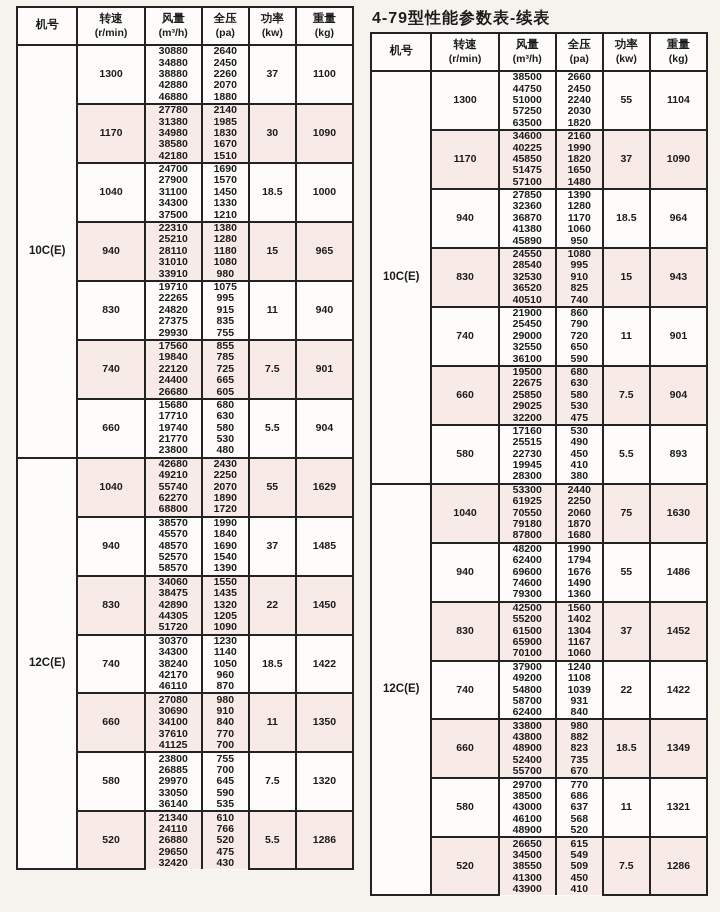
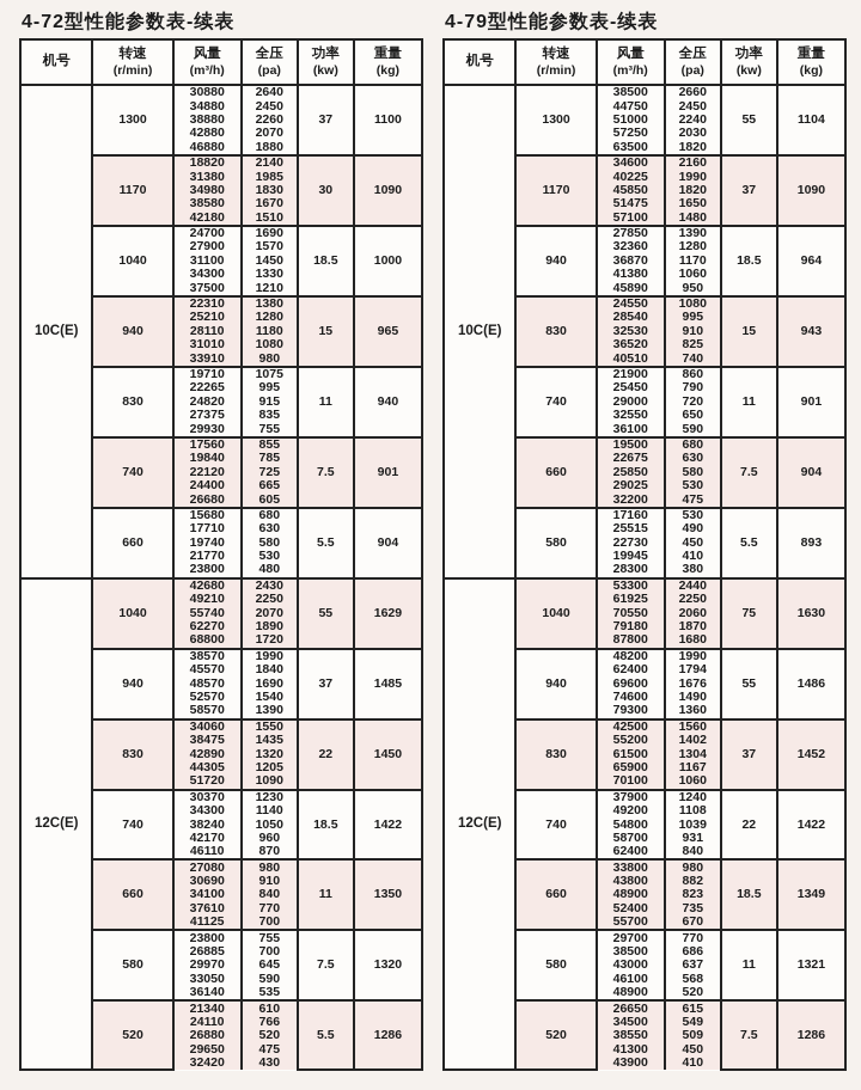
+ 4-72型性能参数表-续表
  机号	转速(r/min)	风量(m³/h)	全压(pa)	功率(kw)	重量(kg)
  10C(E)	1300	30880	2640	37	1100
  34880	2450
  38880	2260
  42880	2070
  46880	1880
- 1170	27780	2140	30	1090
+ 1170	18820	2140	30	1090
  31380	1985
  34980	1830
  38580	1670
  42180	1510
  1040	24700	1690	18.5	1000
  27900	1570
  31100	1450
  34300	1330
  37500	1210
  940	22310	1380	15	965
  25210	1280
  28110	1180
  31010	1080
  33910	980
  830	19710	1075	11	940
  22265	995
  24820	915
  27375	835
  29930	755
  740	17560	855	7.5	901
  19840	785
  22120	725
  24400	665
  26680	605
  660	15680	680	5.5	904
  17710	630
  19740	580
  21770	530
  23800	480
  12C(E)	1040	42680	2430	55	1629
  49210	2250
  55740	2070
  62270	1890
  68800	1720
  940	38570	1990	37	1485
  45570	1840
  48570	1690
  52570	1540
  58570	1390
  830	34060	1550	22	1450
  38475	1435
  42890	1320
  44305	1205
  51720	1090
  740	30370	1230	18.5	1422
  34300	1140
  38240	1050
  42170	960
  46110	870
  660	27080	980	11	1350
  30690	910
  34100	840
  37610	770
  41125	700
  580	23800	755	7.5	1320
  26885	700
  29970	645
  33050	590
  36140	535
  520	21340	610	5.5	1286
  24110	766
  26880	520
  29650	475
  32420	430
  4-79型性能参数表-续表
  机号	转速(r/min)	风量(m³/h)	全压(pa)	功率(kw)	重量(kg)
  10C(E)	1300	38500	2660	55	1104
  44750	2450
  51000	2240
  57250	2030
  63500	1820
  1170	34600	2160	37	1090
  40225	1990
  45850	1820
  51475	1650
  57100	1480
  940	27850	1390	18.5	964
  32360	1280
  36870	1170
  41380	1060
  45890	950
  830	24550	1080	15	943
  28540	995
  32530	910
  36520	825
  40510	740
  740	21900	860	11	901
  25450	790
  29000	720
  32550	650
  36100	590
  660	19500	680	7.5	904
  22675	630
  25850	580
  29025	530
  32200	475
  580	17160	530	5.5	893
  25515	490
  22730	450
  19945	410
  28300	380
  12C(E)	1040	53300	2440	75	1630
  61925	2250
  70550	2060
  79180	1870
  87800	1680
  940	48200	1990	55	1486
  62400	1794
  69600	1676
  74600	1490
  79300	1360
  830	42500	1560	37	1452
  55200	1402
  61500	1304
  65900	1167
  70100	1060
  740	37900	1240	22	1422
  49200	1108
  54800	1039
  58700	931
  62400	840
  660	33800	980	18.5	1349
  43800	882
  48900	823
  52400	735
  55700	670
  580	29700	770	11	1321
  38500	686
  43000	637
  46100	568
  48900	520
  520	26650	615	7.5	1286
  34500	549
  38550	509
  41300	450
  43900	410
